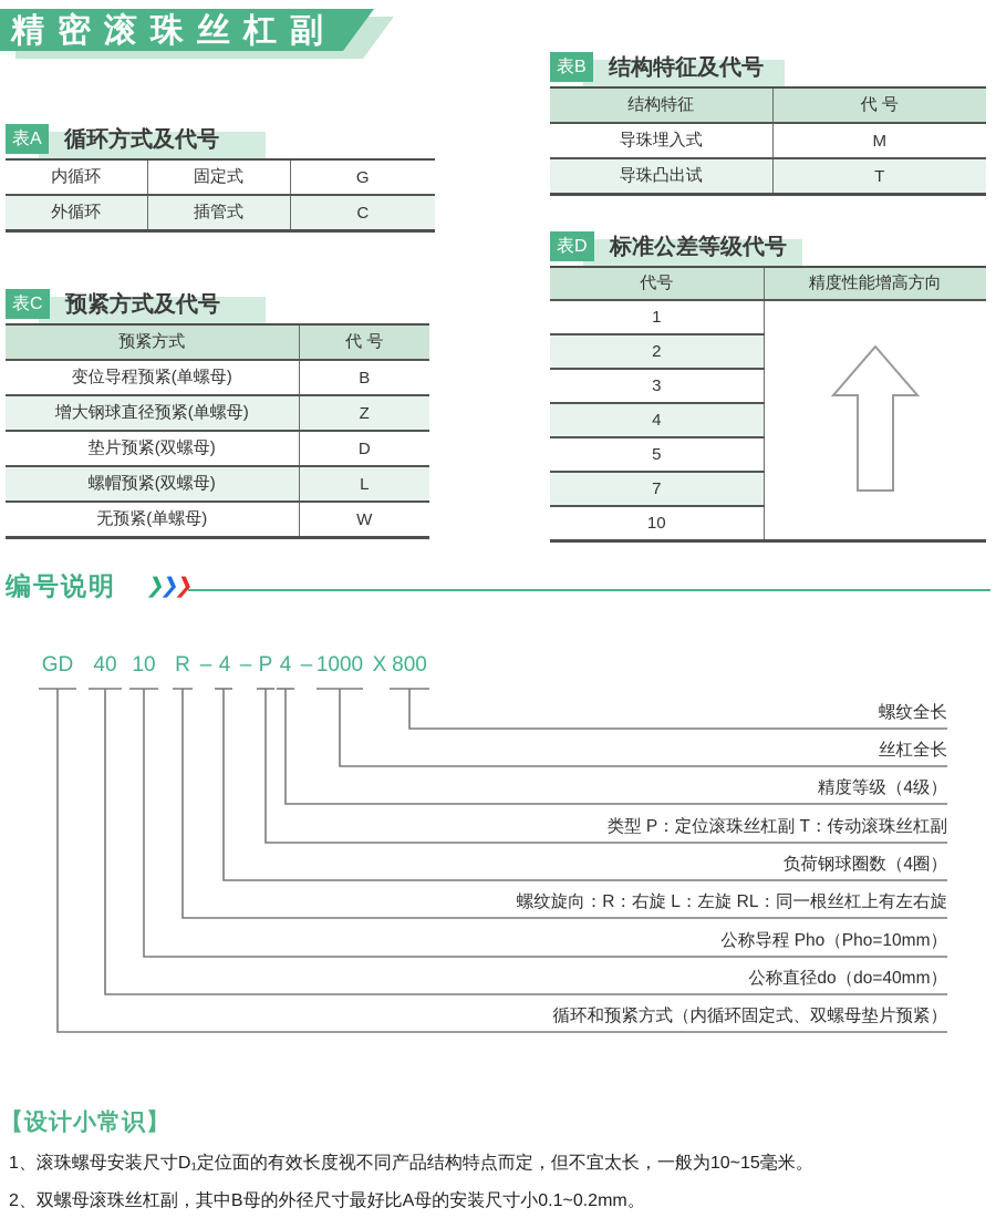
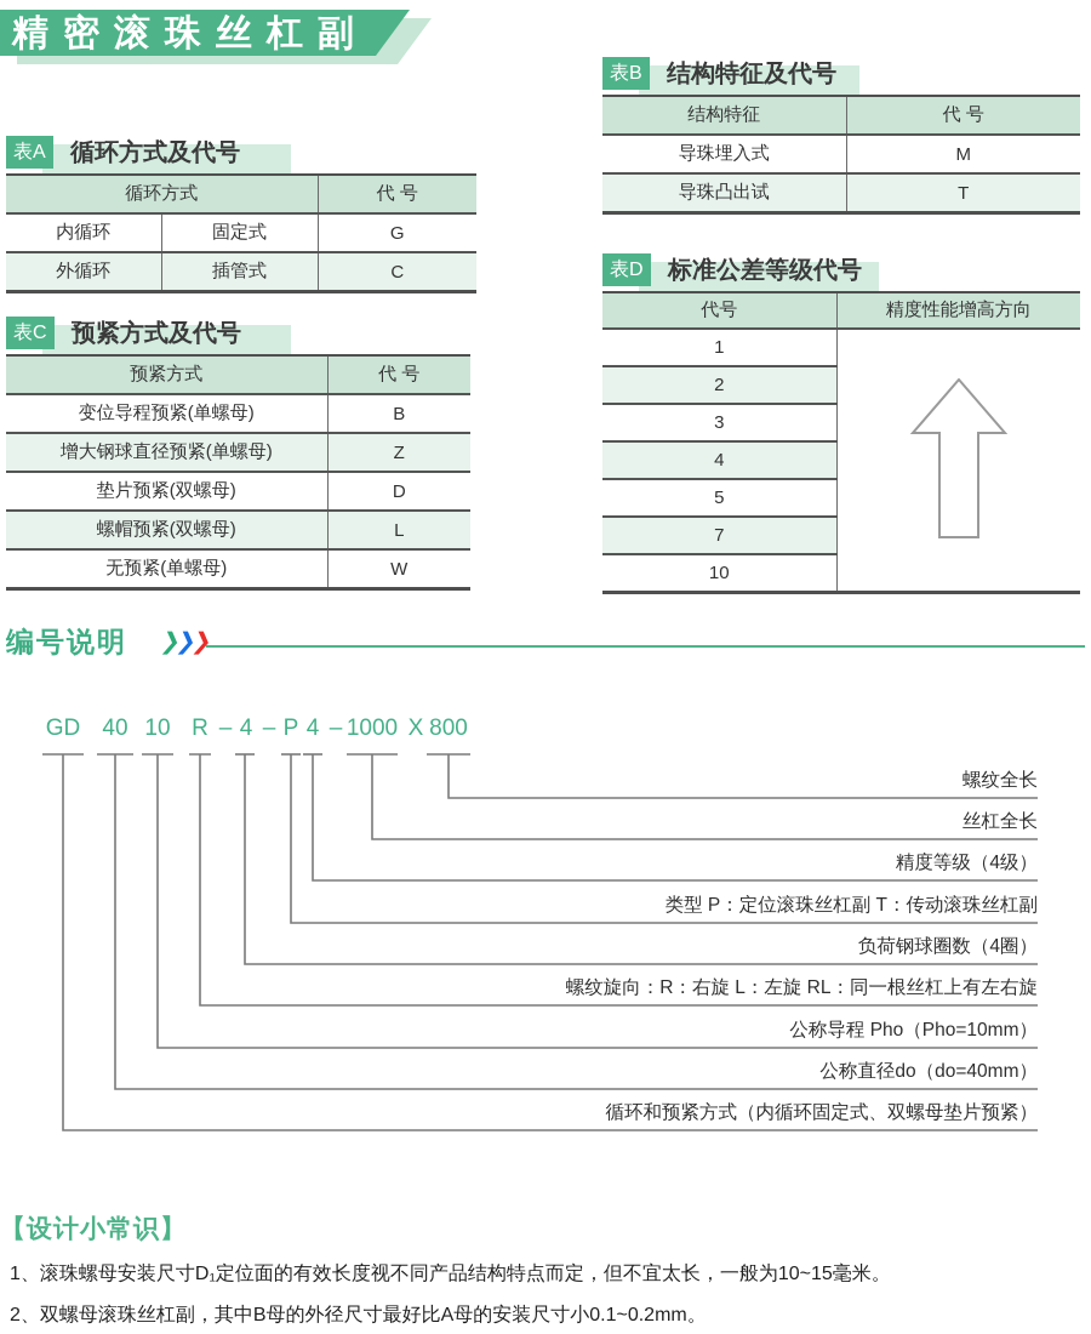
  精密滚珠丝杠副
  表A 循环方式及代号
+ 循环方式	代 号
  内循环	固定式	G
  外循环	插管式	C
  表B 结构特征及代号
  结构特征	代 号
  导珠埋入式	M
  导珠凸出试	T
  表C 预紧方式及代号
  预紧方式	代 号
  变位导程预紧(单螺母)	B
  增大钢球直径预紧(单螺母)	Z
  垫片预紧(双螺母)	D
  螺帽预紧(双螺母)	L
  无预紧(单螺母)	W
  表D 标准公差等级代号
  代号	精度性能增高方向
  1
  2
  3
  4
  5
  7
  10
  编号说明
  GD
  40
  10
  R
  –
  4
  –
  P
  4
  –
  1000
  X
  800
  螺纹全长
  丝杠全长
  精度等级（4级）
  类型 P：定位滚珠丝杠副 T：传动滚珠丝杠副
  负荷钢球圈数（4圈）
  螺纹旋向：R：右旋 L：左旋 RL：同一根丝杠上有左右旋
  公称导程 Pho（Pho=10mm）
  公称直径do（do=40mm）
  循环和预紧方式（内循环固定式、双螺母垫片预紧）
  【设计小常识】
  1、滚珠螺母安装尺寸D₁定位面的有效长度视不同产品结构特点而定，但不宜太长，一般为10~15毫米。
  2、双螺母滚珠丝杠副，其中B母的外径尺寸最好比A母的安装尺寸小0.1~0.2mm。
